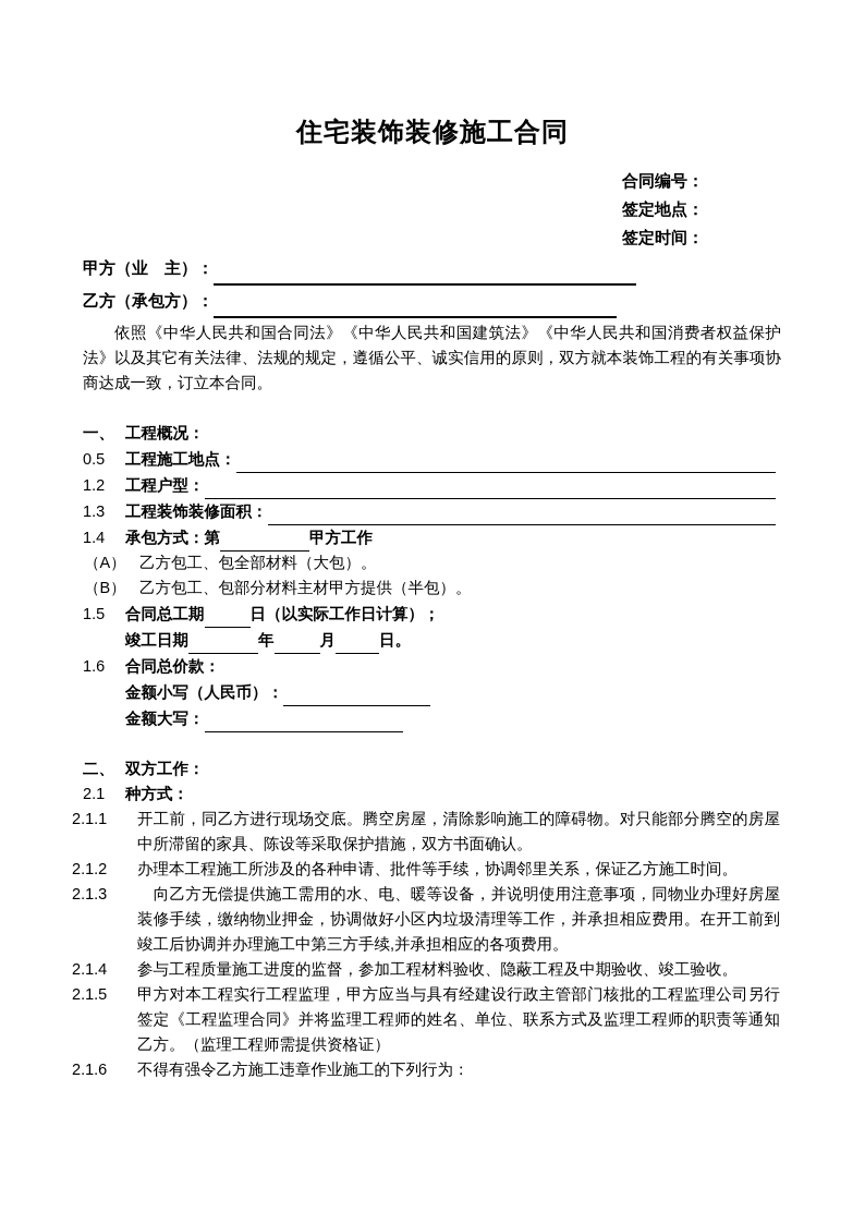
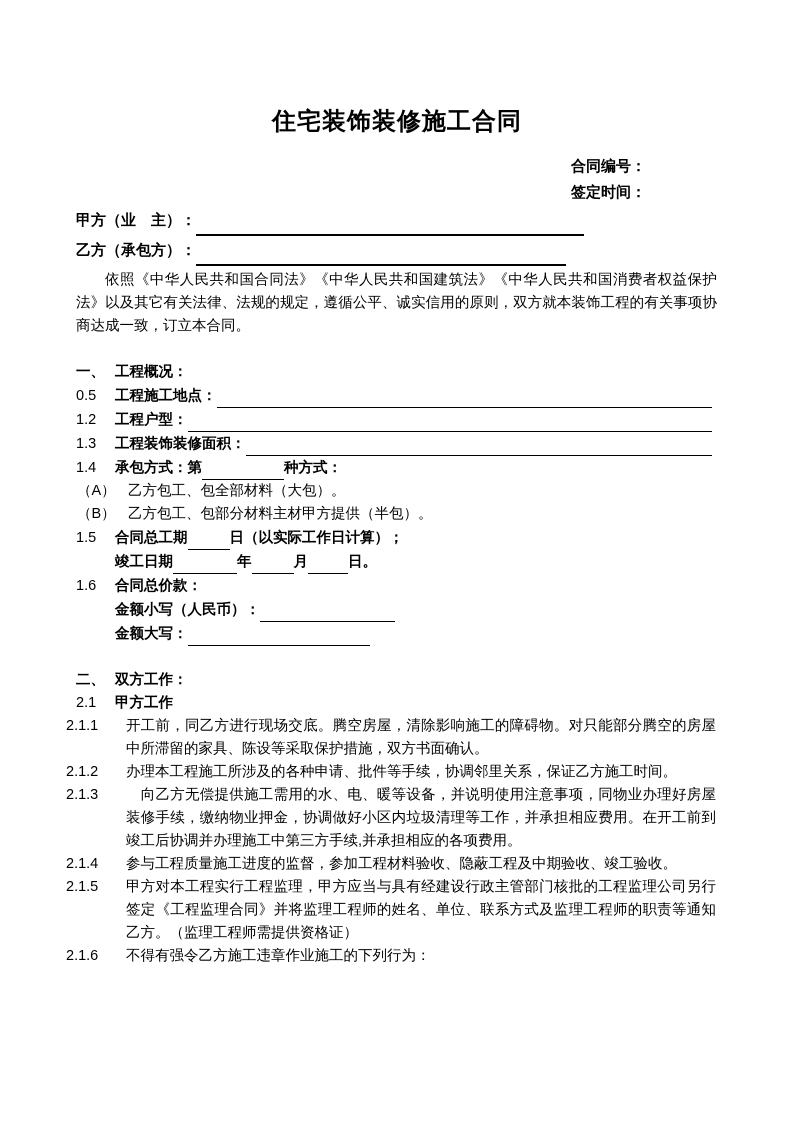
  住宅装饰装修施工合同
  合同编号：
- 签定地点：
  签定时间：
  甲方（业 主）：
  乙方（承包方）：
  依照《中华人民共和国合同法》《中华人民共和国建筑法》《中华人民共和国消费者权益保护法》以及其它有关法律、法规的规定，遵循公平、诚实信用的原则，双方就本装饰工程的有关事项协商达成一致，订立本合同。
  一、
  工程概况：
  0.5
  工程施工地点：
  1.2
  工程户型：
  1.3
  工程装饰装修面积：
  1.4
- 承包方式：第 甲方工作
+ 承包方式：第 种方式：
  （A）
  乙方包工、包全部材料（大包）。
  （B）
  乙方包工、包部分材料主材甲方提供（半包）。
  1.5
  合同总工期 日（以实际工作日计算）；
  竣工日期 年 月 日。
  1.6
  合同总价款：
  金额小写（人民币）：
  金额大写：
  二、
  双方工作：
  2.1
- 种方式：
+ 甲方工作
  2.1.1
  开工前，同乙方进行现场交底。腾空房屋，清除影响施工的障碍物。对只能部分腾空的房屋中所滞留的家具、陈设等采取保护措施，双方书面确认。
  2.1.2
  办理本工程施工所涉及的各种申请、批件等手续，协调邻里关系，保证乙方施工时间。
  2.1.3
  向乙方无偿提供施工需用的水、电、暖等设备，并说明使用注意事项，同物业办理好房屋装修手续，缴纳物业押金，协调做好小区内垃圾清理等工作，并承担相应费用。在开工前到竣工后协调并办理施工中第三方手续,并承担相应的各项费用。
  2.1.4
  参与工程质量施工进度的监督，参加工程材料验收、隐蔽工程及中期验收、竣工验收。
  2.1.5
  甲方对本工程实行工程监理，甲方应当与具有经建设行政主管部门核批的工程监理公司另行签定《工程监理合同》并将监理工程师的姓名、单位、联系方式及监理工程师的职责等通知乙方。（监理工程师需提供资格证）
  2.1.6
  不得有强令乙方施工违章作业施工的下列行为：
